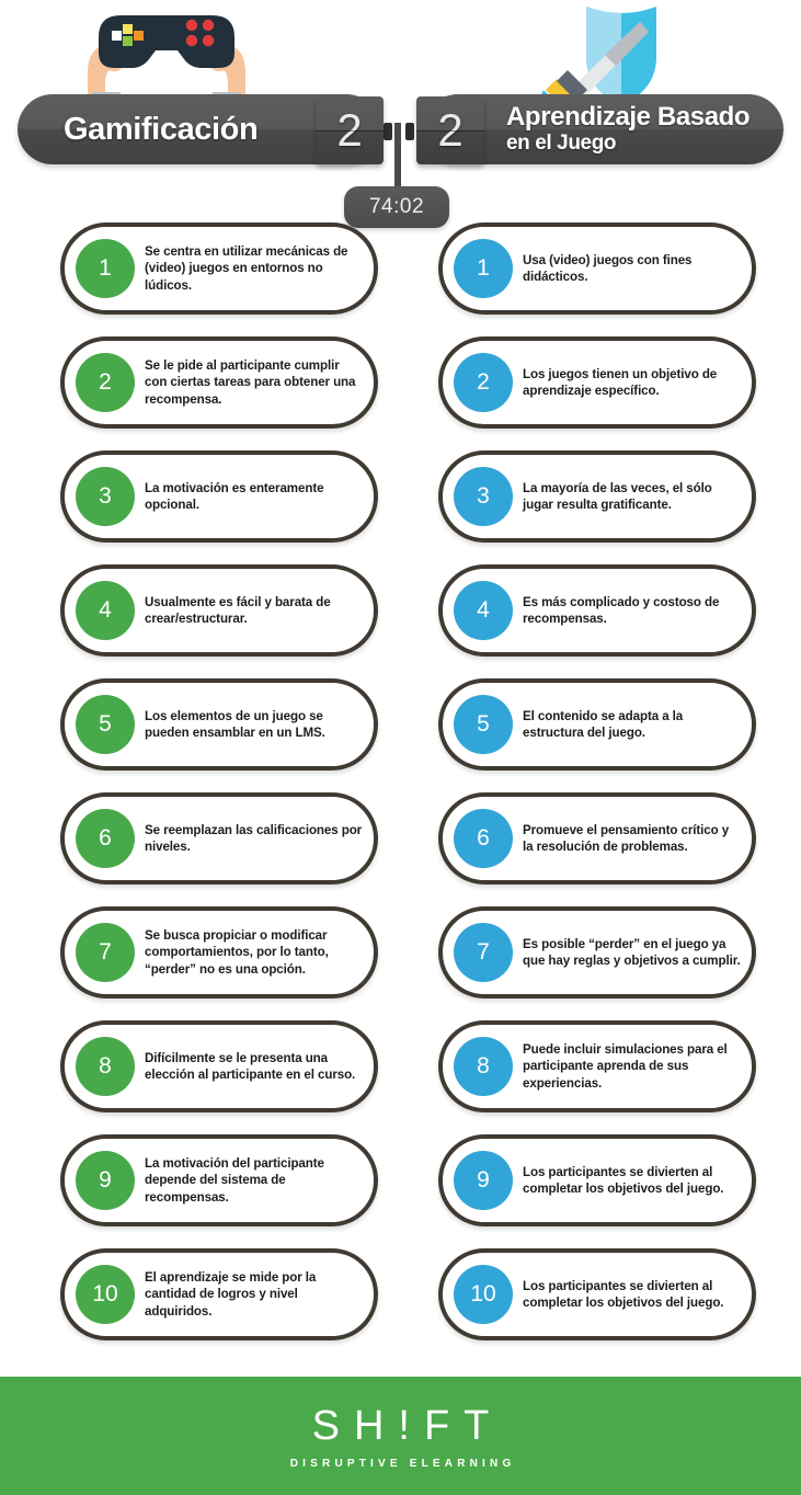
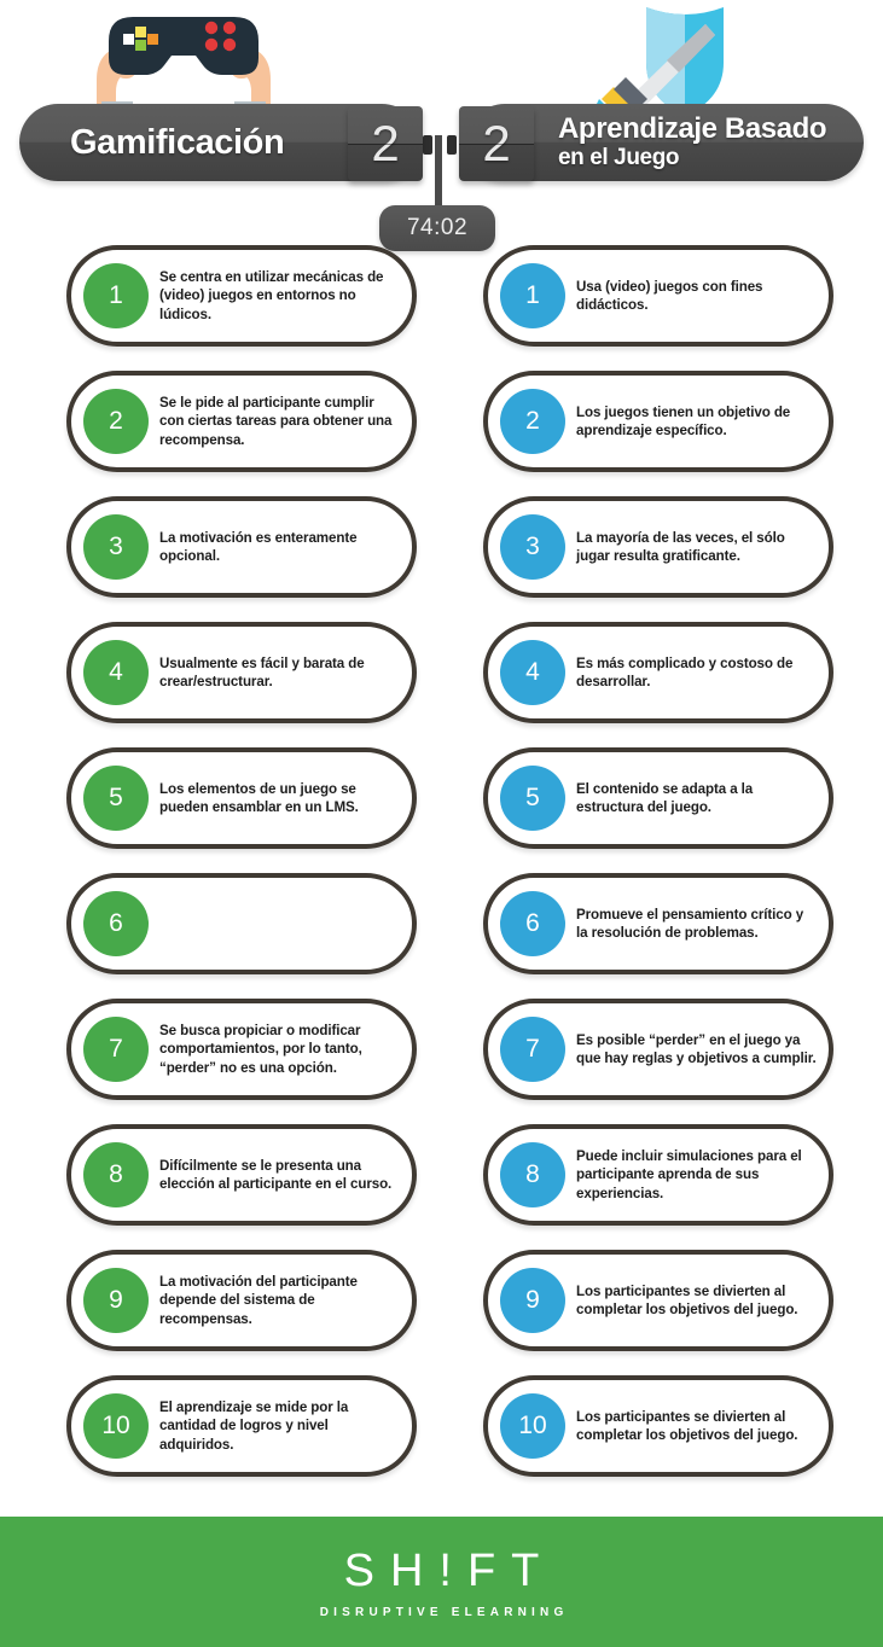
  Gamificación
  Aprendizaje Basado
  en el Juego
  2
  2
  74:02
  1
  Se centra en utilizar mecánicas de (video) juegos en entornos no lúdicos.
  2
  Se le pide al participante cumplir con ciertas tareas para obtener una recompensa.
  3
  La motivación es enteramente opcional.
  4
  Usualmente es fácil y barata de crear/estructurar.
  5
  Los elementos de un juego se pueden ensamblar en un LMS.
  6
- Se reemplazan las calificaciones por niveles.
  7
  Se busca propiciar o modificar comportamientos, por lo tanto, “perder” no es una opción.
  8
  Difícilmente se le presenta una elección al participante en el curso.
  9
  La motivación del participante depende del sistema de recompensas.
  10
  El aprendizaje se mide por la cantidad de logros y nivel adquiridos.
  1
  Usa (video) juegos con fines didácticos.
  2
  Los juegos tienen un objetivo de aprendizaje específico.
  3
  La mayoría de las veces, el sólo jugar resulta gratificante.
  4
- Es más complicado y costoso de recompensas.
+ Es más complicado y costoso de desarrollar.
  5
  El contenido se adapta a la estructura del juego.
  6
  Promueve el pensamiento crítico y la resolución de problemas.
  7
  Es posible “perder” en el juego ya que hay reglas y objetivos a cumplir.
  8
  Puede incluir simulaciones para el participante aprenda de sus experiencias.
  9
  Los participantes se divierten al completar los objetivos del juego.
  10
  Los participantes se divierten al completar los objetivos del juego.
  SH!FT
  DISRUPTIVE ELEARNING
